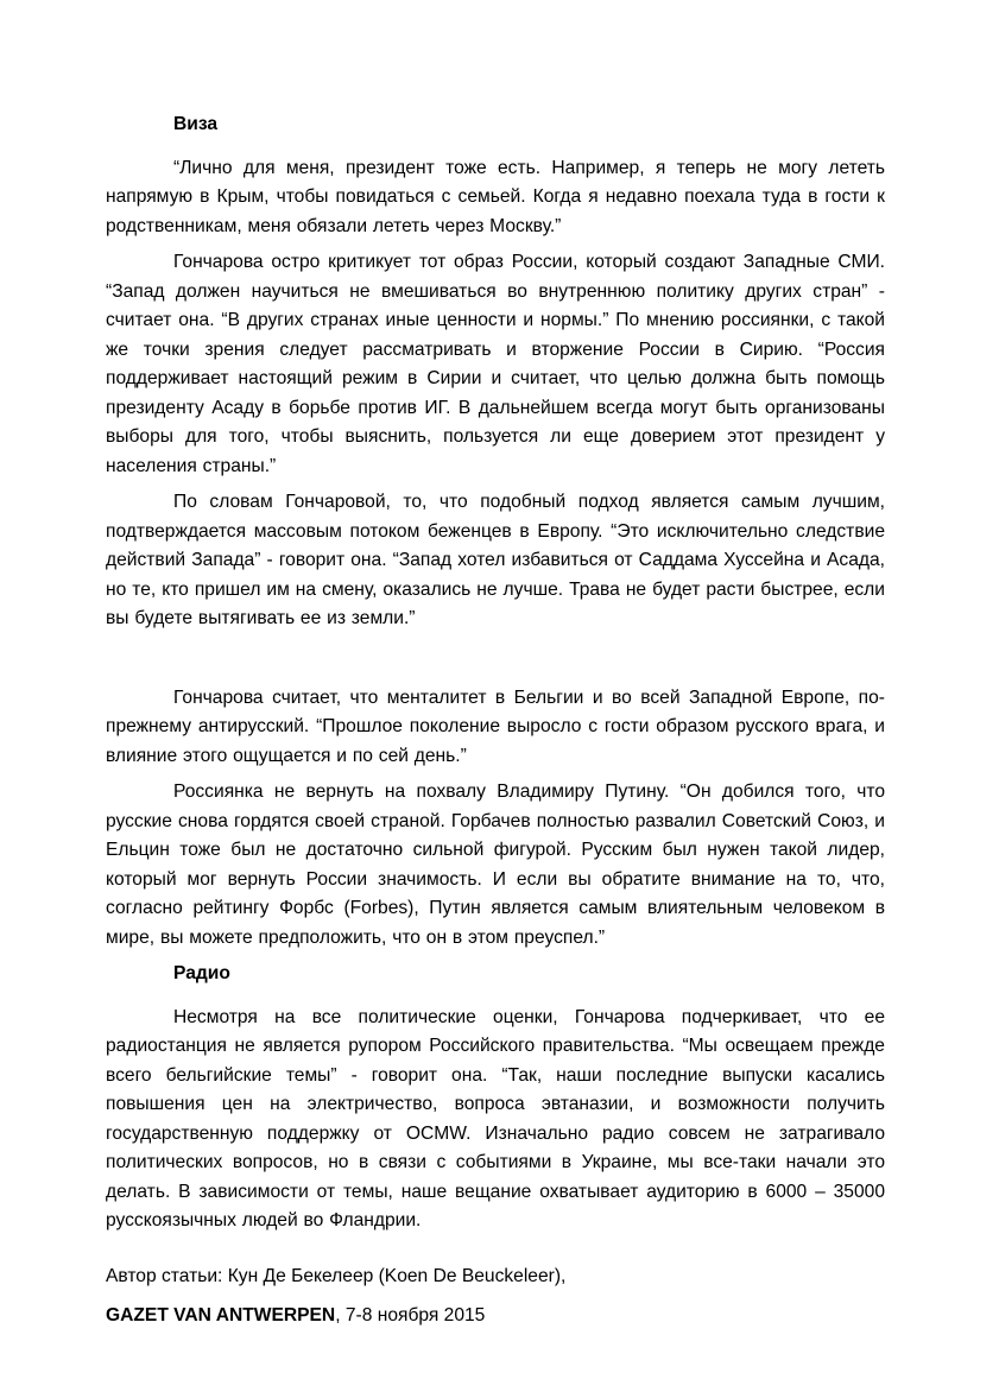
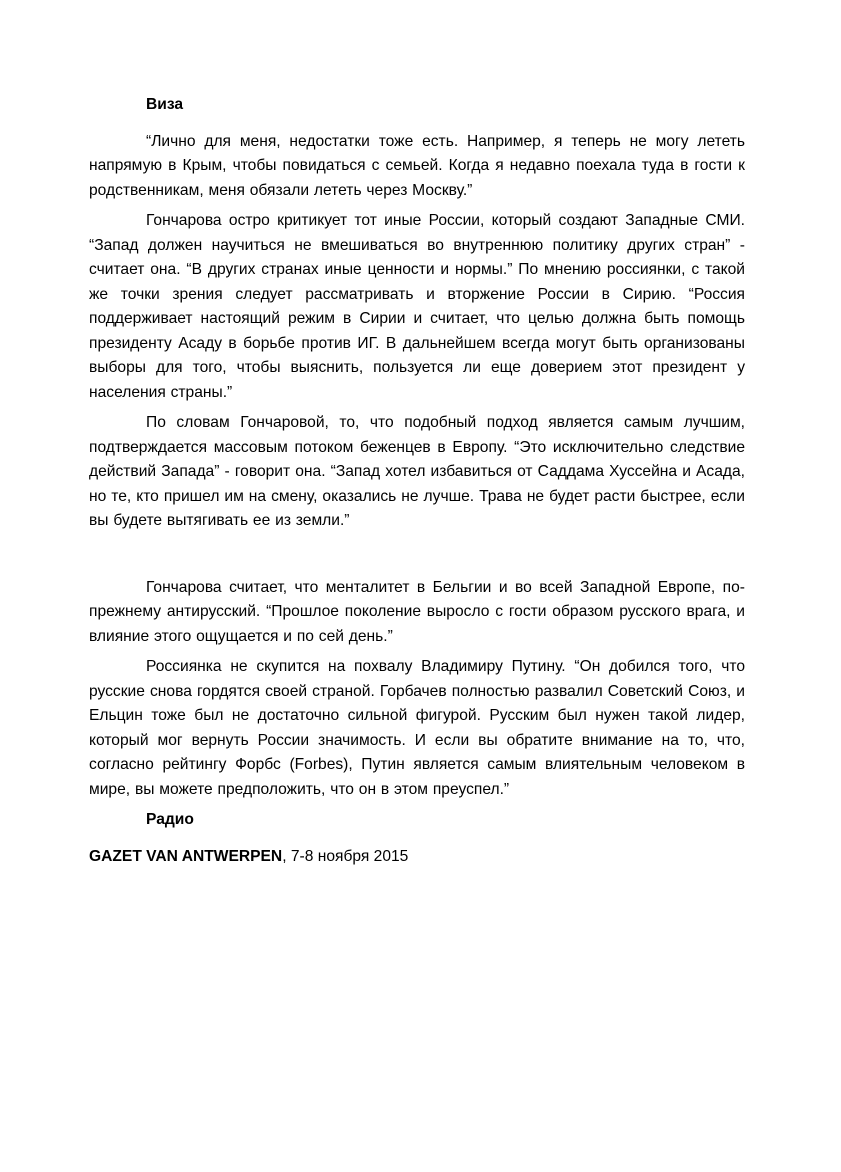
  Виза
- “Лично для меня, президент тоже есть. Например, я теперь не могу лететь напрямую в Крым, чтобы повидаться с семьей. Когда я недавно поехала туда в гости к родственникам, меня обязали лететь через Москву.”
+ “Лично для меня, недостатки тоже есть. Например, я теперь не могу лететь напрямую в Крым, чтобы повидаться с семьей. Когда я недавно поехала туда в гости к родственникам, меня обязали лететь через Москву.”
- Гончарова остро критикует тот образ России, который создают Западные СМИ. “Запад должен научиться не вмешиваться во внутреннюю политику других стран” - считает она. “В других странах иные ценности и нормы.” По мнению россиянки, с такой же точки зрения следует рассматривать и вторжение России в Сирию. “Россия поддерживает настоящий режим в Сирии и считает, что целью должна быть помощь президенту Асаду в борьбе против ИГ. В дальнейшем всегда могут быть организованы выборы для того, чтобы выяснить, пользуется ли еще доверием этот президент у населения страны.”
+ Гончарова остро критикует тот иные России, который создают Западные СМИ. “Запад должен научиться не вмешиваться во внутреннюю политику других стран” - считает она. “В других странах иные ценности и нормы.” По мнению россиянки, с такой же точки зрения следует рассматривать и вторжение России в Сирию. “Россия поддерживает настоящий режим в Сирии и считает, что целью должна быть помощь президенту Асаду в борьбе против ИГ. В дальнейшем всегда могут быть организованы выборы для того, чтобы выяснить, пользуется ли еще доверием этот президент у населения страны.”
  По словам Гончаровой, то, что подобный подход является самым лучшим, подтверждается массовым потоком беженцев в Европу. “Это исключительно следствие действий Запада” - говорит она. “Запад хотел избавиться от Саддама Хуссейна и Асада, но те, кто пришел им на смену, оказались не лучше. Трава не будет расти быстрее, если вы будете вытягивать ее из земли.”
  Гончарова считает, что менталитет в Бельгии и во всей Западной Европе, по-прежнему антирусский. “Прошлое поколение выросло с гости образом русского врага, и влияние этого ощущается и по сей день.”
- Россиянка не вернуть на похвалу Владимиру Путину. “Он добился того, что русские снова гордятся своей страной. Горбачев полностью развалил Советский Союз, и Ельцин тоже был не достаточно сильной фигурой. Русским был нужен такой лидер, который мог вернуть России значимость. И если вы обратите внимание на то, что, согласно рейтингу Форбс (Forbes), Путин является самым влиятельным человеком в мире, вы можете предположить, что он в этом преуспел.”
+ Россиянка не скупится на похвалу Владимиру Путину. “Он добился того, что русские снова гордятся своей страной. Горбачев полностью развалил Советский Союз, и Ельцин тоже был не достаточно сильной фигурой. Русским был нужен такой лидер, который мог вернуть России значимость. И если вы обратите внимание на то, что, согласно рейтингу Форбс (Forbes), Путин является самым влиятельным человеком в мире, вы можете предположить, что он в этом преуспел.”
  Радио
- Несмотря на все политические оценки, Гончарова подчеркивает, что ее радиостанция не является рупором Российского правительства. “Мы освещаем прежде всего бельгийские темы” - говорит она. “Так, наши последние выпуски касались повышения цен на электричество, вопроса эвтаназии, и возможности получить государственную поддержку от OCMW. Изначально радио совсем не затрагивало политических вопросов, но в связи с событиями в Украине, мы все-таки начали это делать. В зависимости от темы, наше вещание охватывает аудиторию в 6000 – 35000 русскоязычных людей во Фландрии.
- Автор статьи: Кун Де Бекелеер (Koen De Beuckeleer),
  GAZET VAN ANTWERPEN, 7-8 ноября 2015
